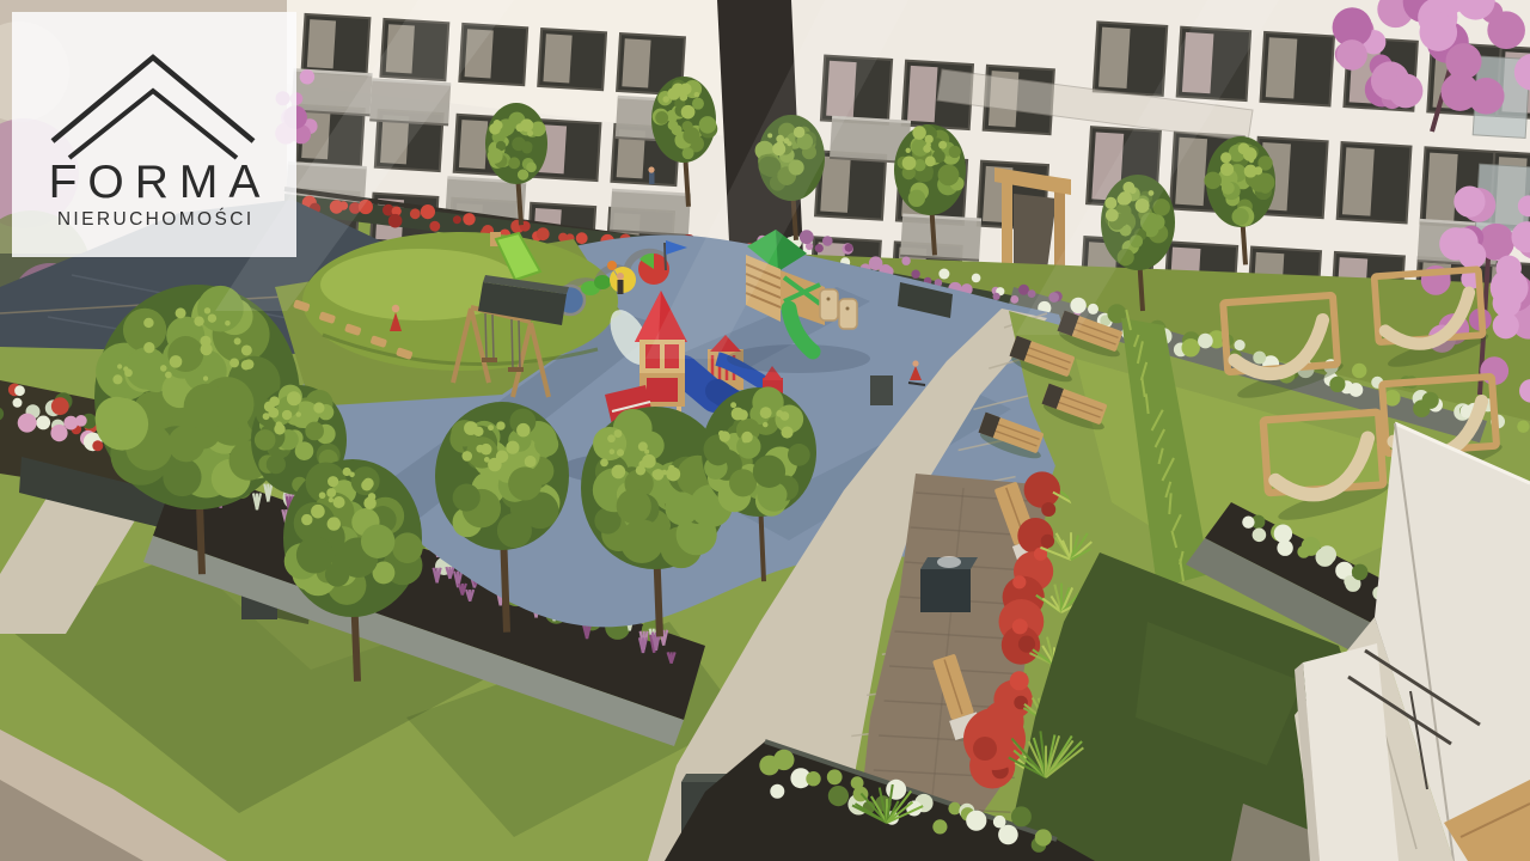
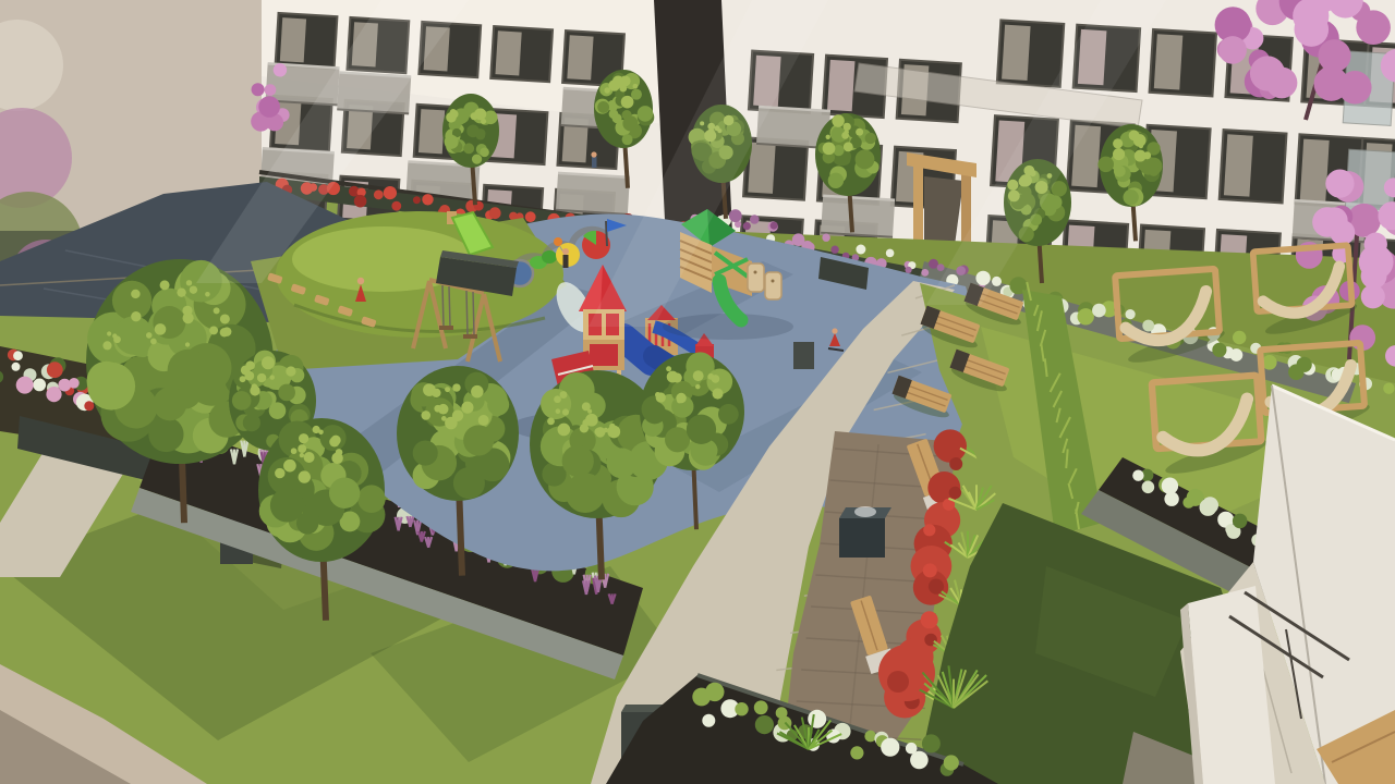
- FORMA
- NIERUCHOMOŚCI
